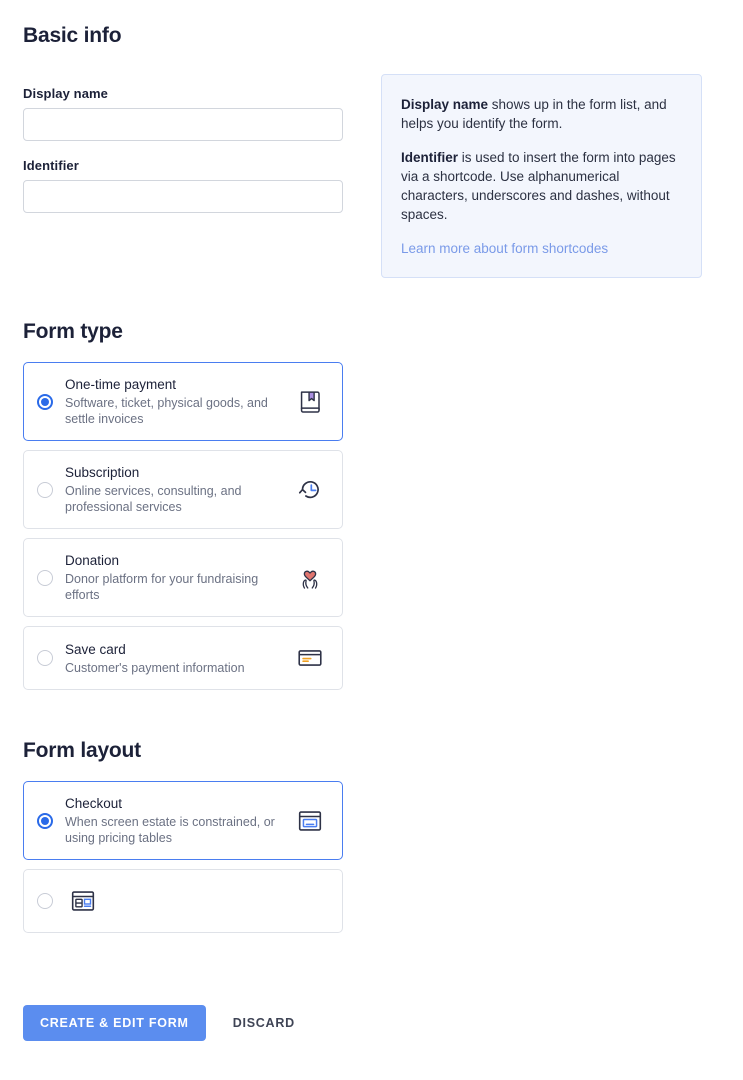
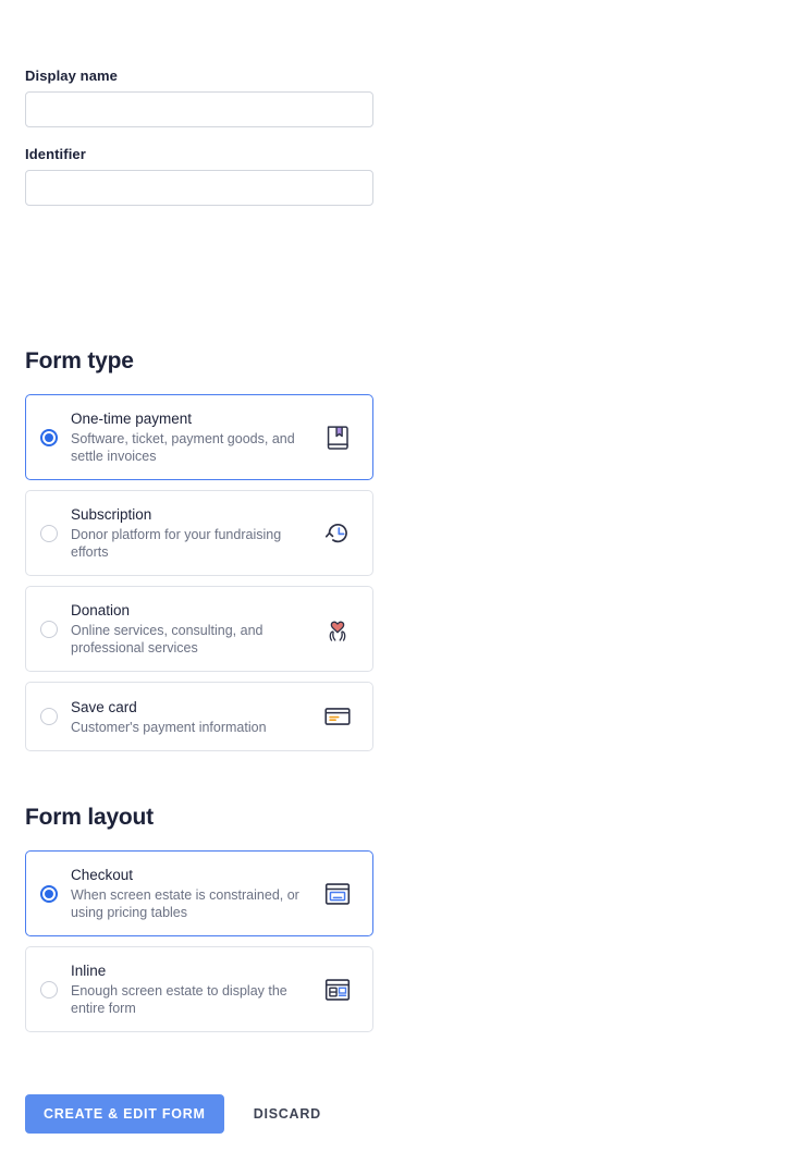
- Basic info
  Display name
  Identifier
- Display name shows up in the form list, and helps you identify the form.
- Identifier is used to insert the form into pages via a shortcode. Use alphanumerical characters, underscores and dashes, without spaces.
- Learn more about form shortcodes
  Form type
  One-time payment
- Software, ticket, physical goods, and settle invoices
+ Software, ticket, payment goods, and settle invoices
  Subscription
- Online services, consulting, and professional services
+ Donor platform for your fundraising efforts
  Donation
- Donor platform for your fundraising efforts
+ Online services, consulting, and professional services
  Save card
  Customer's payment information
  Form layout
  Checkout
  When screen estate is constrained, or using pricing tables
+ Inline
+ Enough screen estate to display the entire form
  CREATE & EDIT FORM
  DISCARD
